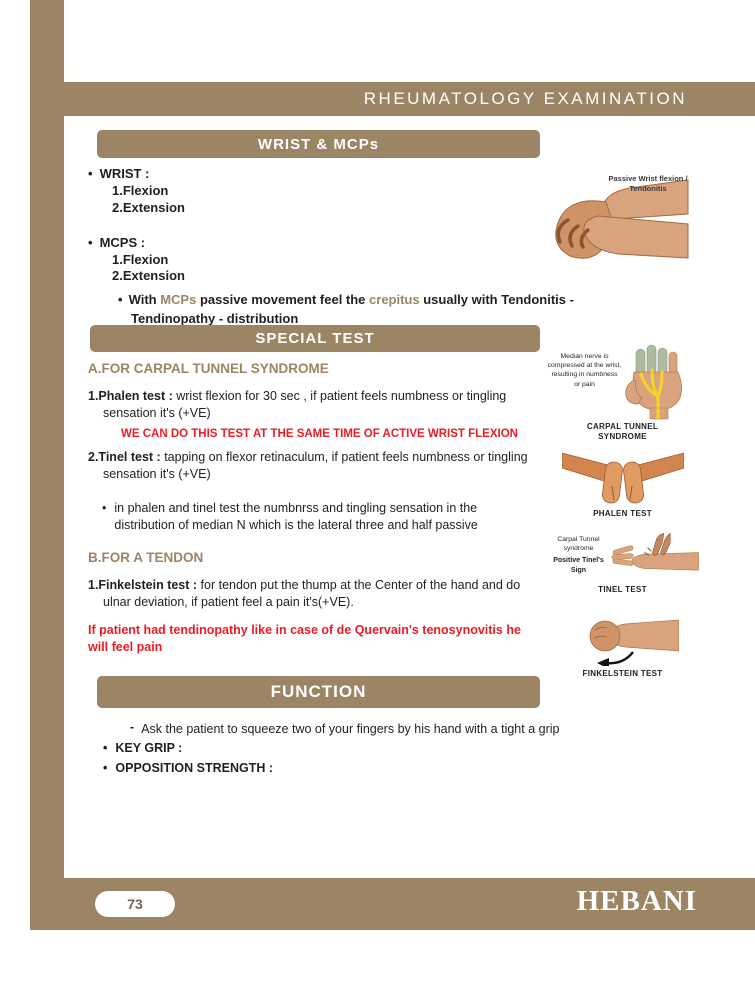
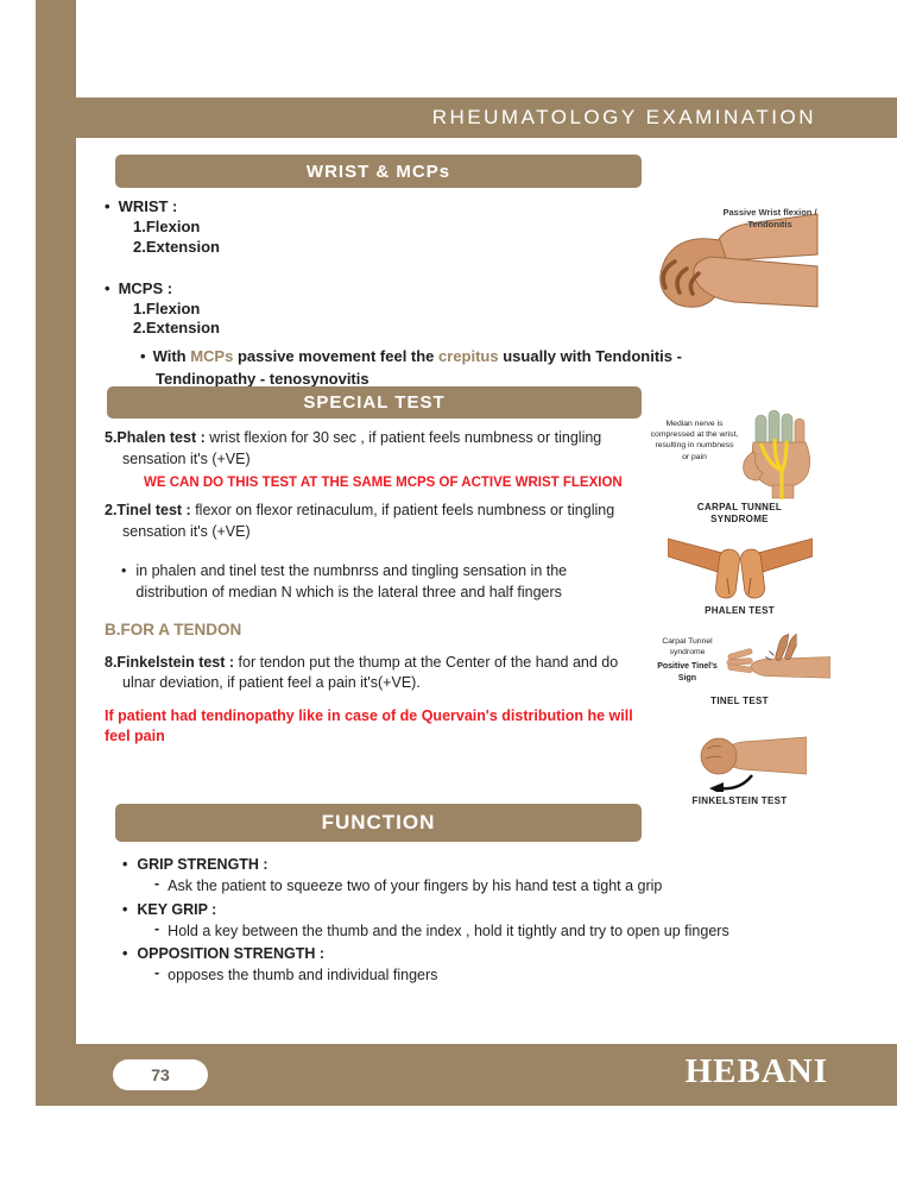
  RHEUMATOLOGY EXAMINATION
  WRIST & MCPs
  WRIST :
  1.Flexion
  2.Extension
  MCPS :
  1.Flexion
  2.Extension
- With MCPs passive movement feel the crepitus usually with Tendonitis - Tendinopathy - distribution
+ With MCPs passive movement feel the crepitus usually with Tendonitis - Tendinopathy - tenosynovitis
  Passive Wrist flexion / Tendonitis
  SPECIAL TEST
- A.FOR CARPAL TUNNEL SYNDROME
- 1.Phalen test : wrist flexion for 30 sec , if patient feels numbness or tingling sensation it's (+VE)
+ 5.Phalen test : wrist flexion for 30 sec , if patient feels numbness or tingling sensation it's (+VE)
- WE CAN DO THIS TEST AT THE SAME TIME OF ACTIVE WRIST FLEXION
+ WE CAN DO THIS TEST AT THE SAME MCPS OF ACTIVE WRIST FLEXION
- 2.Tinel test : tapping on flexor retinaculum, if patient feels numbness or tingling sensation it's (+VE)
+ 2.Tinel test : flexor on flexor retinaculum, if patient feels numbness or tingling sensation it's (+VE)
- in phalen and tinel test the numbnrss and tingling sensation in the distribution of median N which is the lateral three and half passive
+ in phalen and tinel test the numbnrss and tingling sensation in the distribution of median N which is the lateral three and half fingers
  B.FOR A TENDON
- 1.Finkelstein test : for tendon put the thump at the Center of the hand and do ulnar deviation, if patient feel a pain it's(+VE).
+ 8.Finkelstein test : for tendon put the thump at the Center of the hand and do ulnar deviation, if patient feel a pain it's(+VE).
- If patient had tendinopathy like in case of de Quervain's tenosynovitis he will feel pain
+ If patient had tendinopathy like in case of de Quervain's distribution he will feel pain
  CARPAL TUNNEL SYNDROME
  PHALEN TEST
  TINEL TEST
  FINKELSTEIN TEST
  FUNCTION
+ GRIP STRENGTH :
- Ask the patient to squeeze two of your fingers by his hand with a tight a grip
+ Ask the patient to squeeze two of your fingers by his hand test a tight a grip
  KEY GRIP :
+ Hold a key between the thumb and the index , hold it tightly and try to open up fingers
  OPPOSITION STRENGTH :
+ opposes the thumb and individual fingers
  73
  HEBANI
